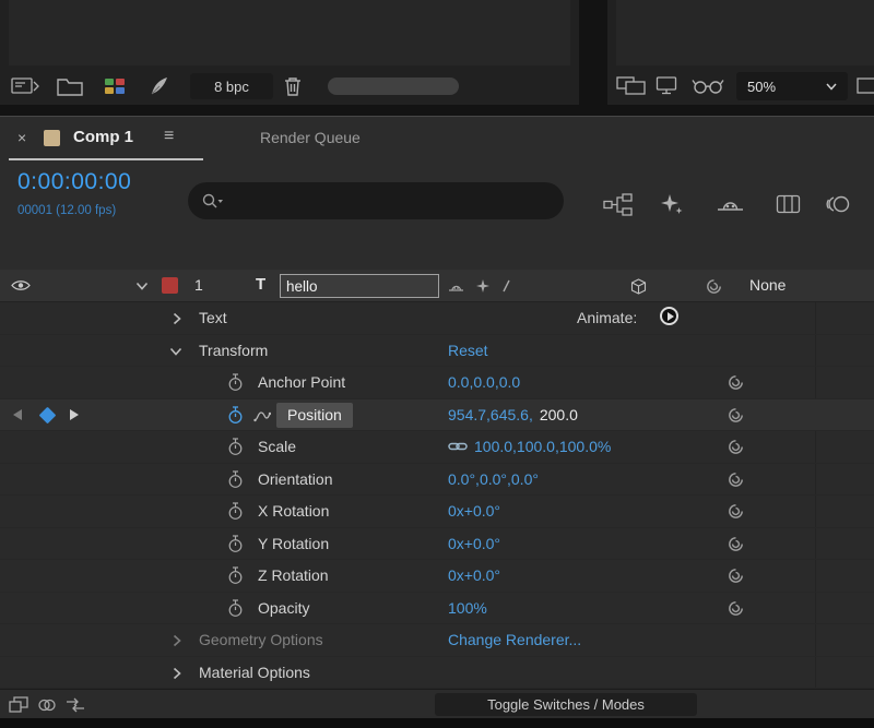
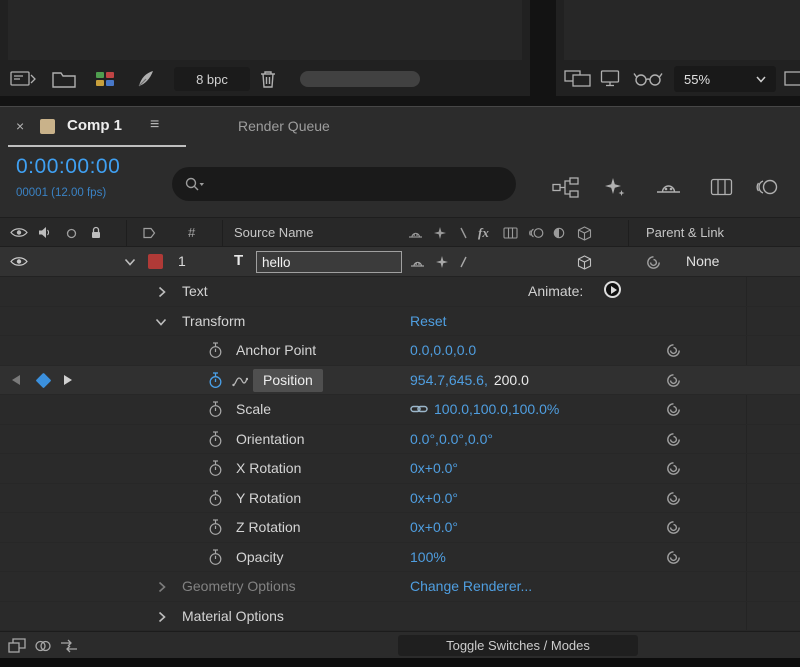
  8 bpc
- 50%
+ 55%
  ×
  Comp 1
  ≡
  Render Queue
  0:00:00:00
  00001 (12.00 fps)
+ #
+ Source Name
+ fx
+ Parent & Link
  1
  T
  hello
  None
  Text
  Animate:
  Transform
  Reset
  Anchor Point
  0.0,0.0,0.0
  Position
  954.7,645.6,
  200.0
  Scale
  100.0,100.0,100.0%
  Orientation
  0.0°,0.0°,0.0°
  X Rotation
  0x+0.0°
  Y Rotation
  0x+0.0°
  Z Rotation
  0x+0.0°
  Opacity
  100%
  Geometry Options
  Change Renderer...
  Material Options
  Toggle Switches / Modes
